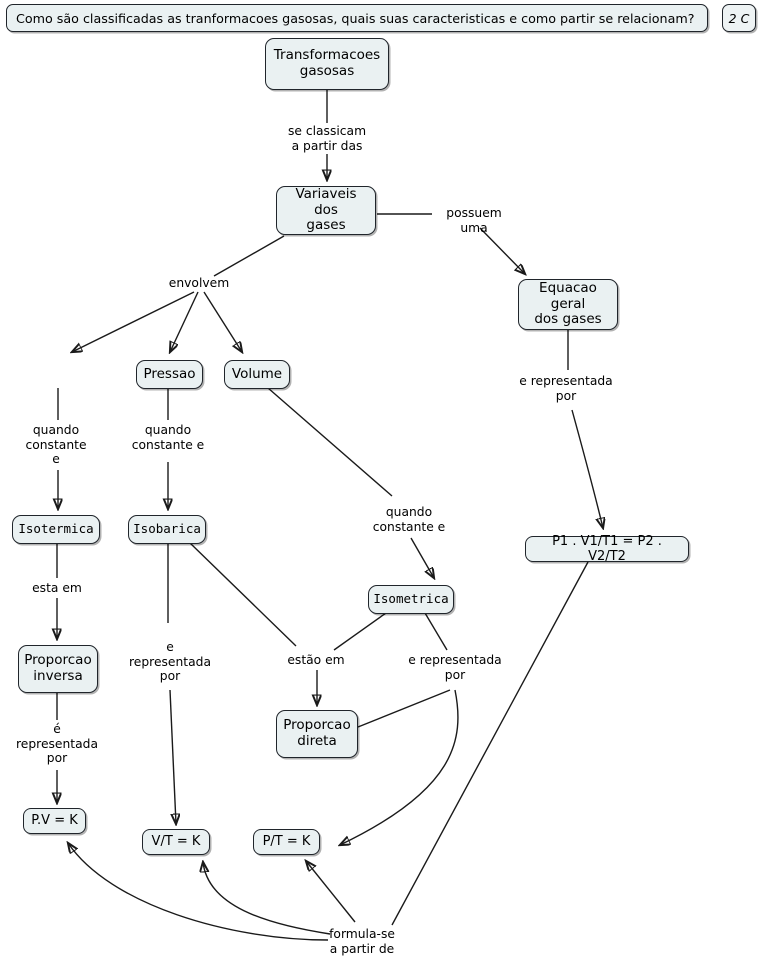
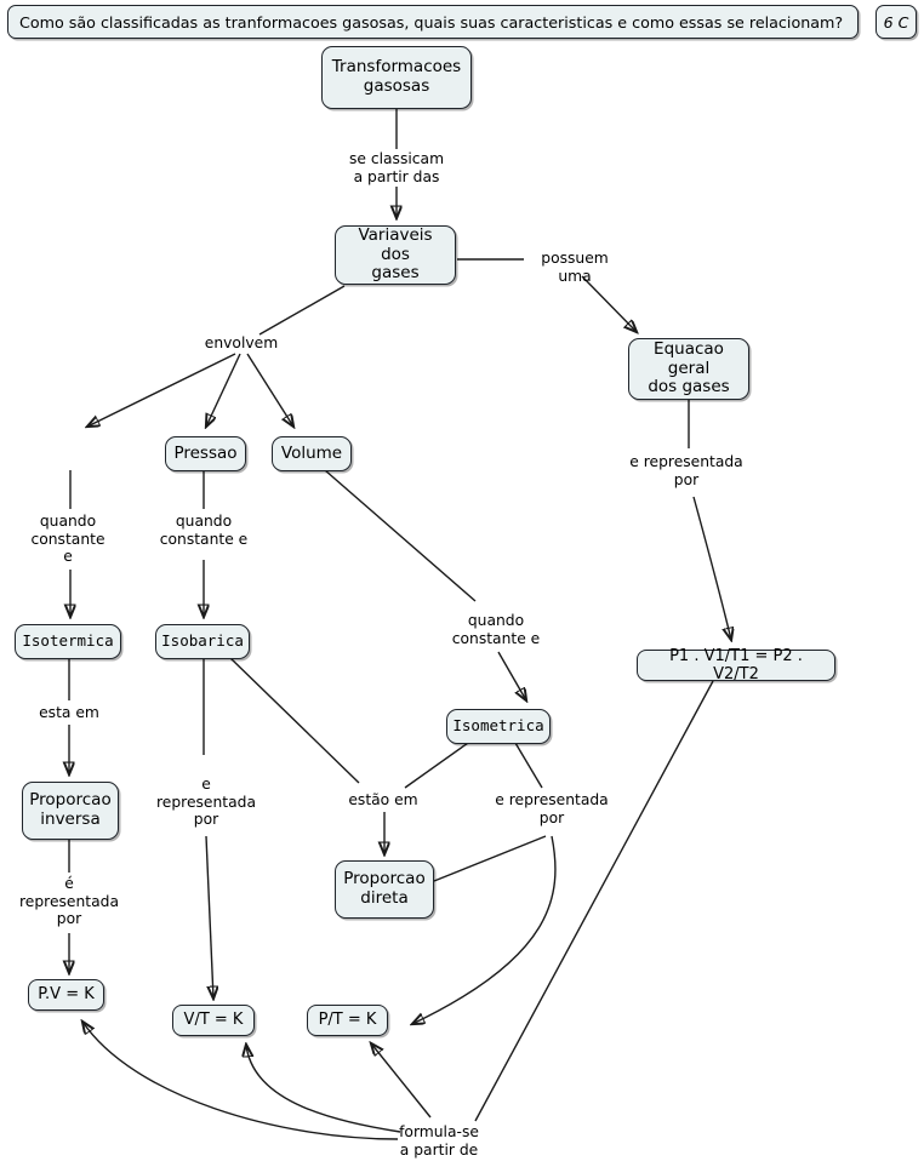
- Como são classificadas as tranformacoes gasosas, quais suas caracteristicas e como partir se relacionam?
+ Como são classificadas as tranformacoes gasosas, quais suas caracteristicas e como essas se relacionam?
- 2 C
+ 6 C
  Transformacoes
  gasosas
  Variaveis dos
  gases
  Equacao geral
  dos gases
  Pressao
  Volume
  Isotermica
  Isobarica
  Isometrica
  Proporcao
  inversa
  Proporcao
  direta
  P1 . V1/T1 = P2 . V2/T2
  P.V = K
  V/T = K
  P/T = K
  se classicam
  a partir das
  possuem
  uma
  envolvem
  quando
  constante
  e
  quando
  constante e
  quando
  constante e
  e representada
  por
  esta em
  é
  representada
  por
  e
  representada
  por
  estão em
  e representada
  por
  formula-se
  a partir de
